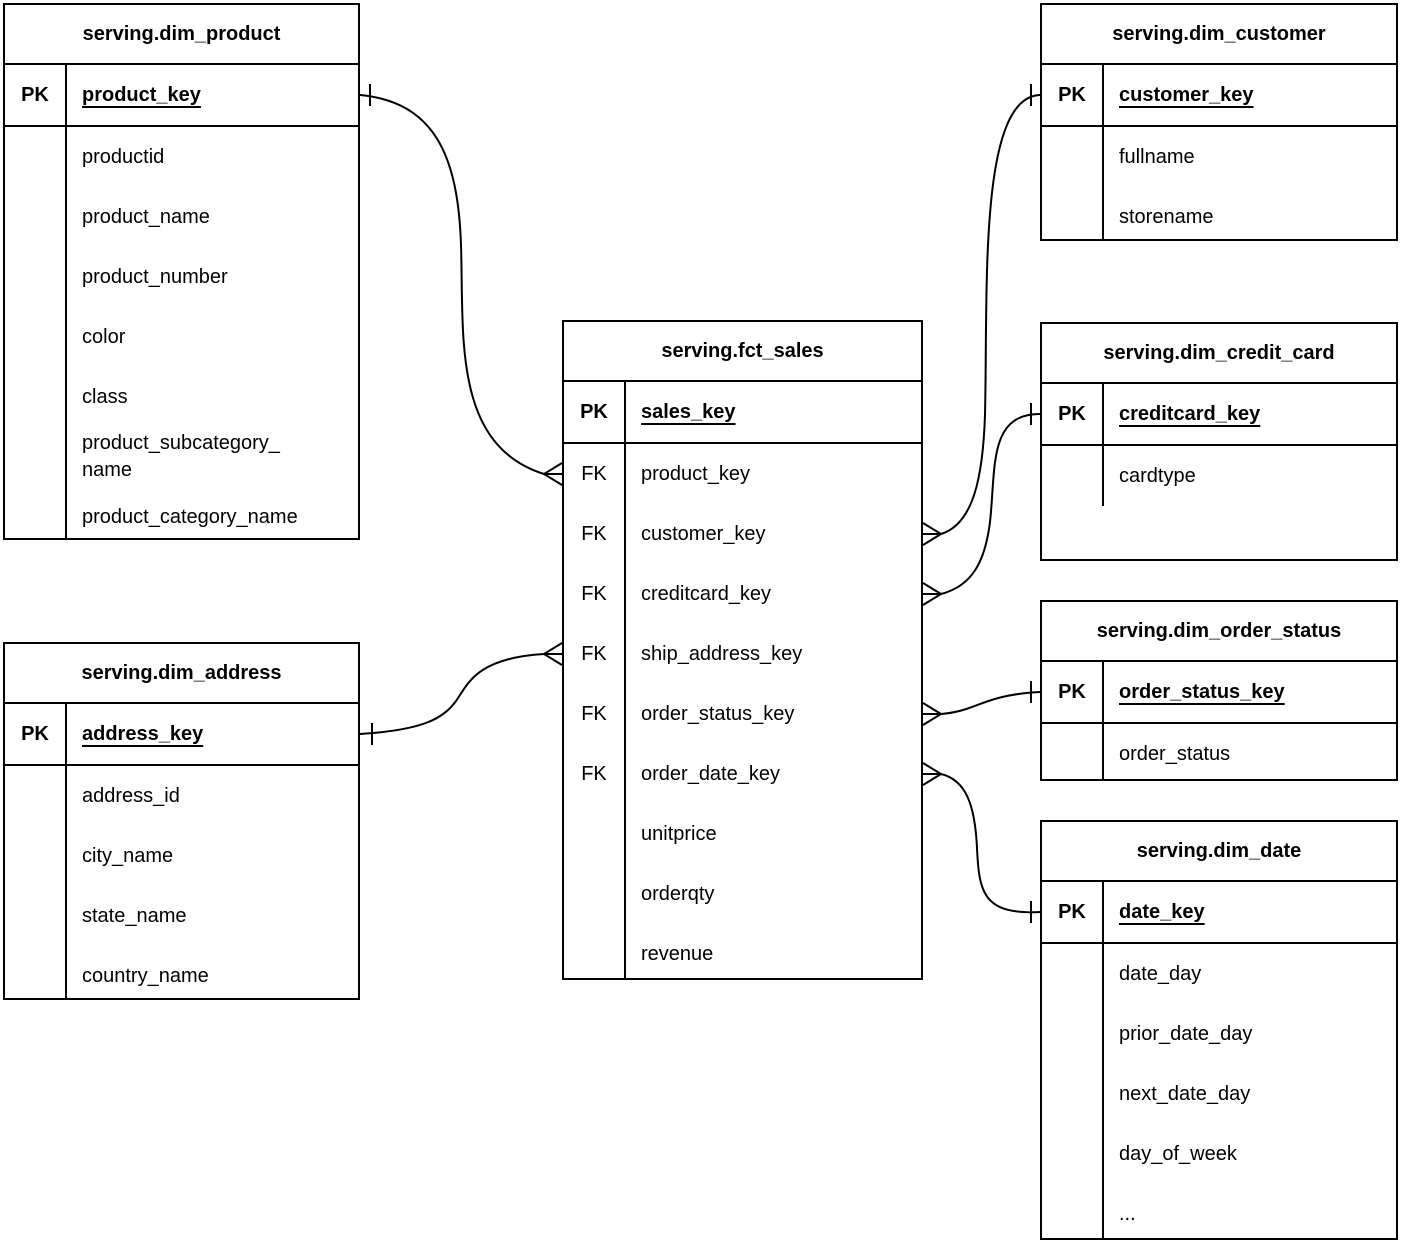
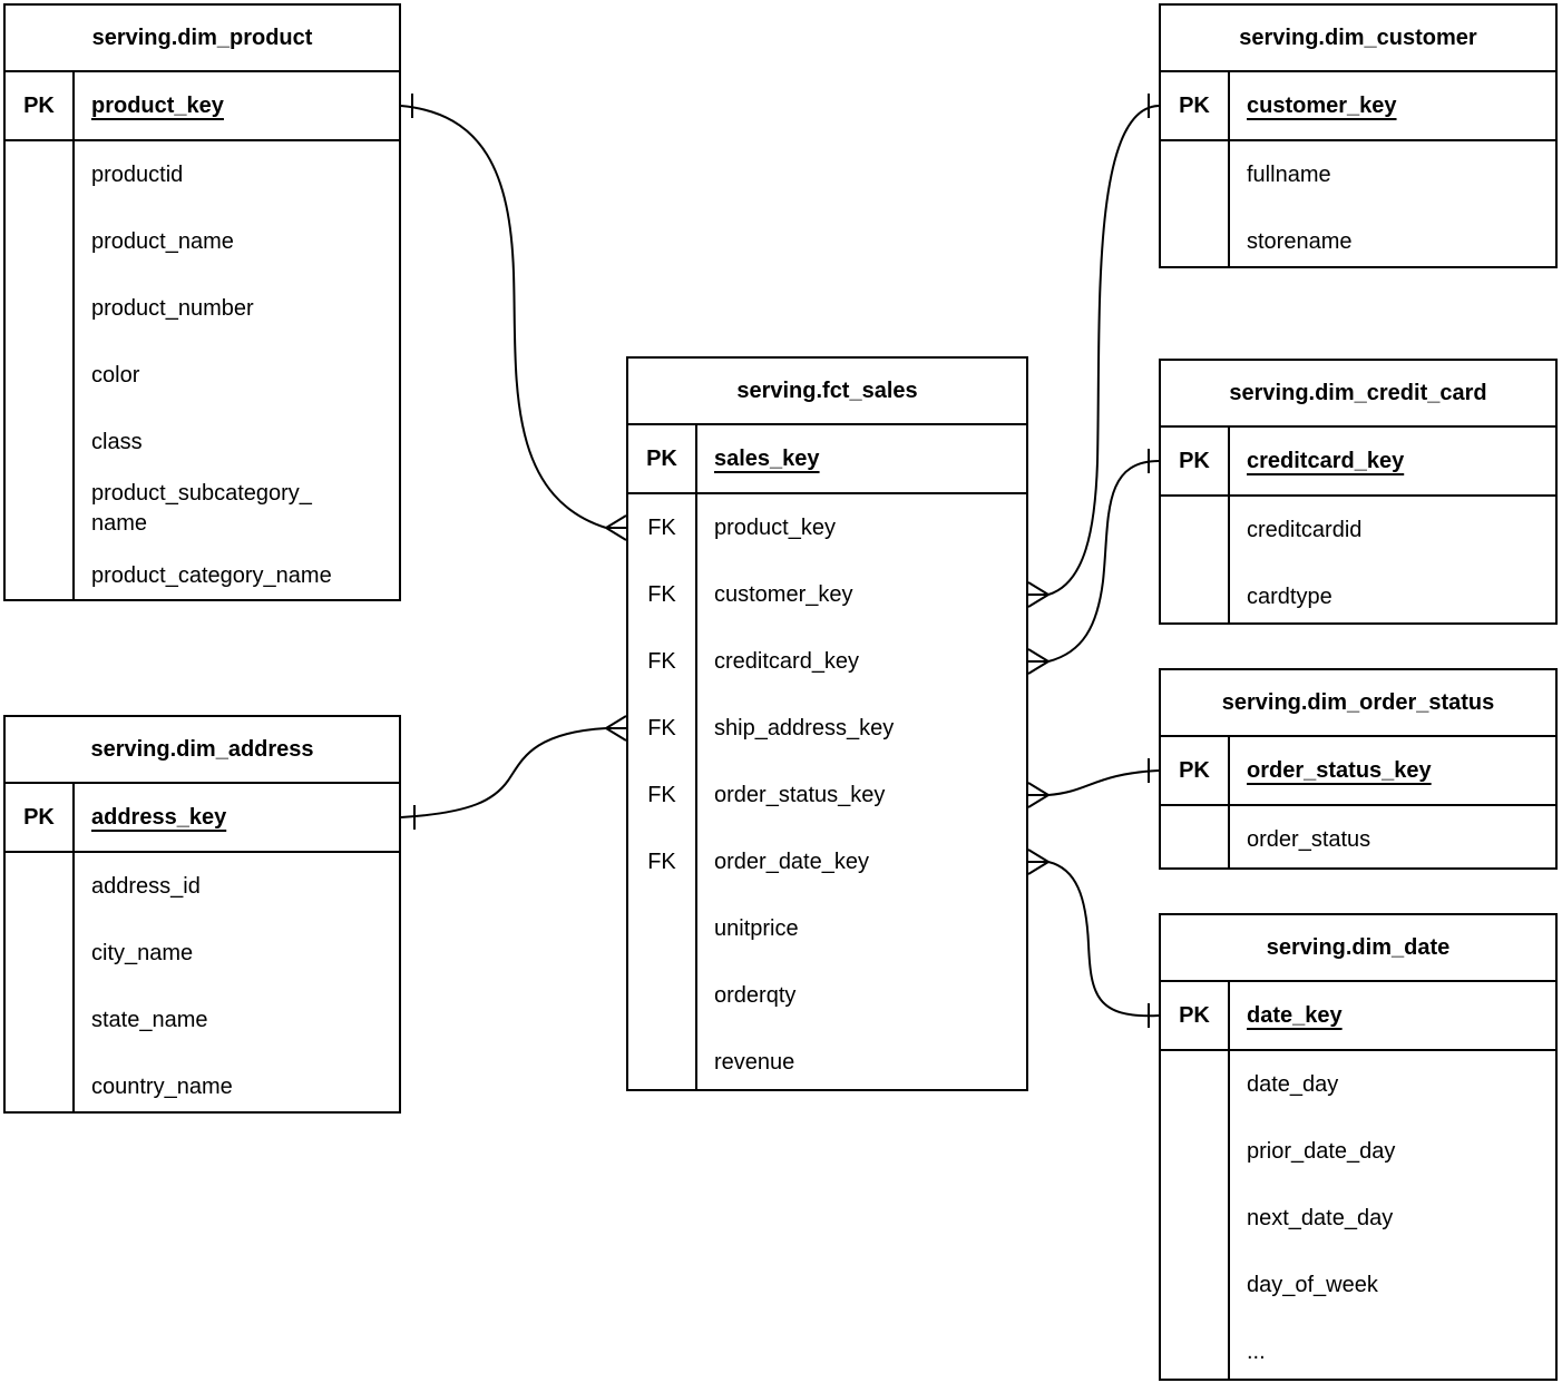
  serving.dim_product
  PK
  product_key
  productid
  product_name
  product_number
  color
  class
  product_subcategory_
  name
  product_category_name
  serving.dim_address
  PK
  address_key
  address_id
  city_name
  state_name
  country_name
  serving.fct_sales
  PK
  sales_key
  FK
  product_key
  FK
  customer_key
  FK
  creditcard_key
  FK
  ship_address_key
  FK
  order_status_key
  FK
  order_date_key
  unitprice
  orderqty
  revenue
  serving.dim_customer
  PK
  customer_key
  fullname
  storename
  serving.dim_credit_card
  PK
  creditcard_key
+ creditcardid
  cardtype
  serving.dim_order_status
  PK
  order_status_key
  order_status
  serving.dim_date
  PK
  date_key
  date_day
  prior_date_day
  next_date_day
  day_of_week
  ...
